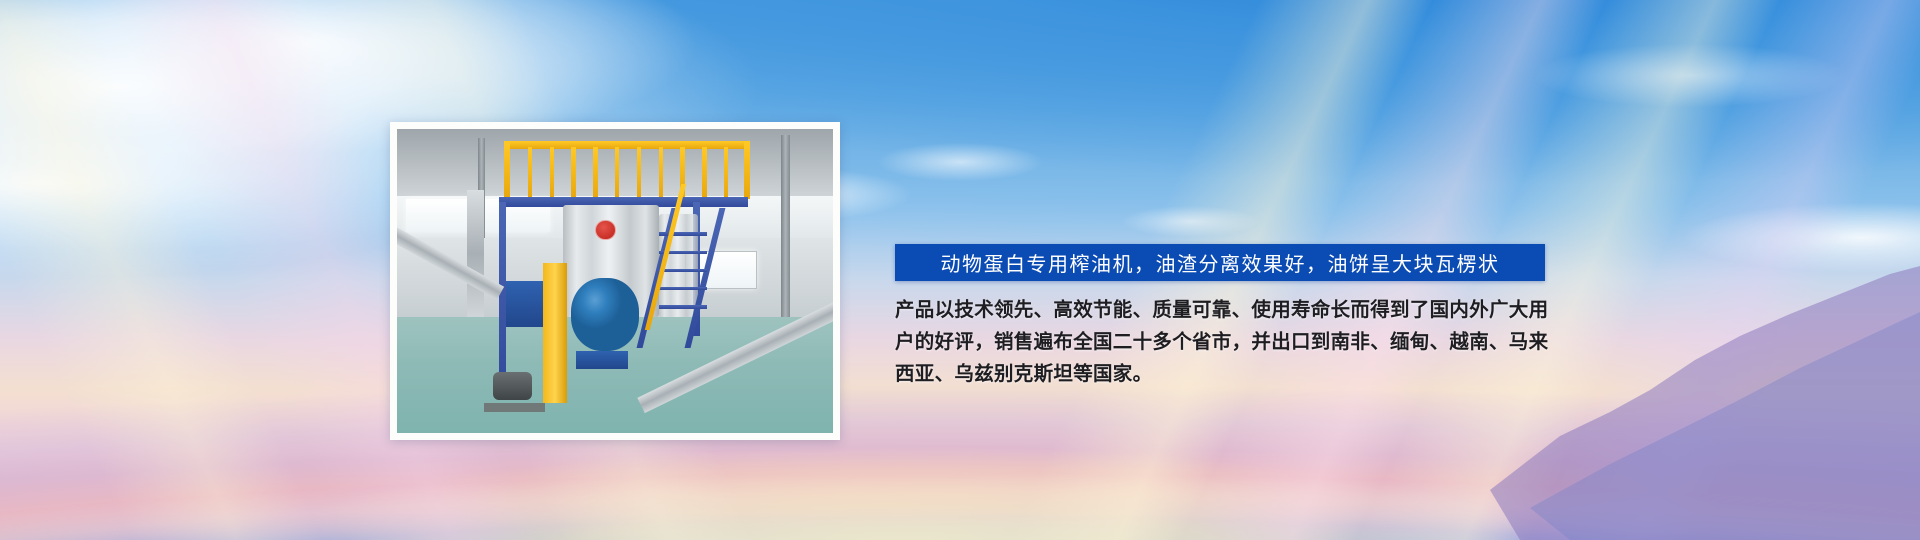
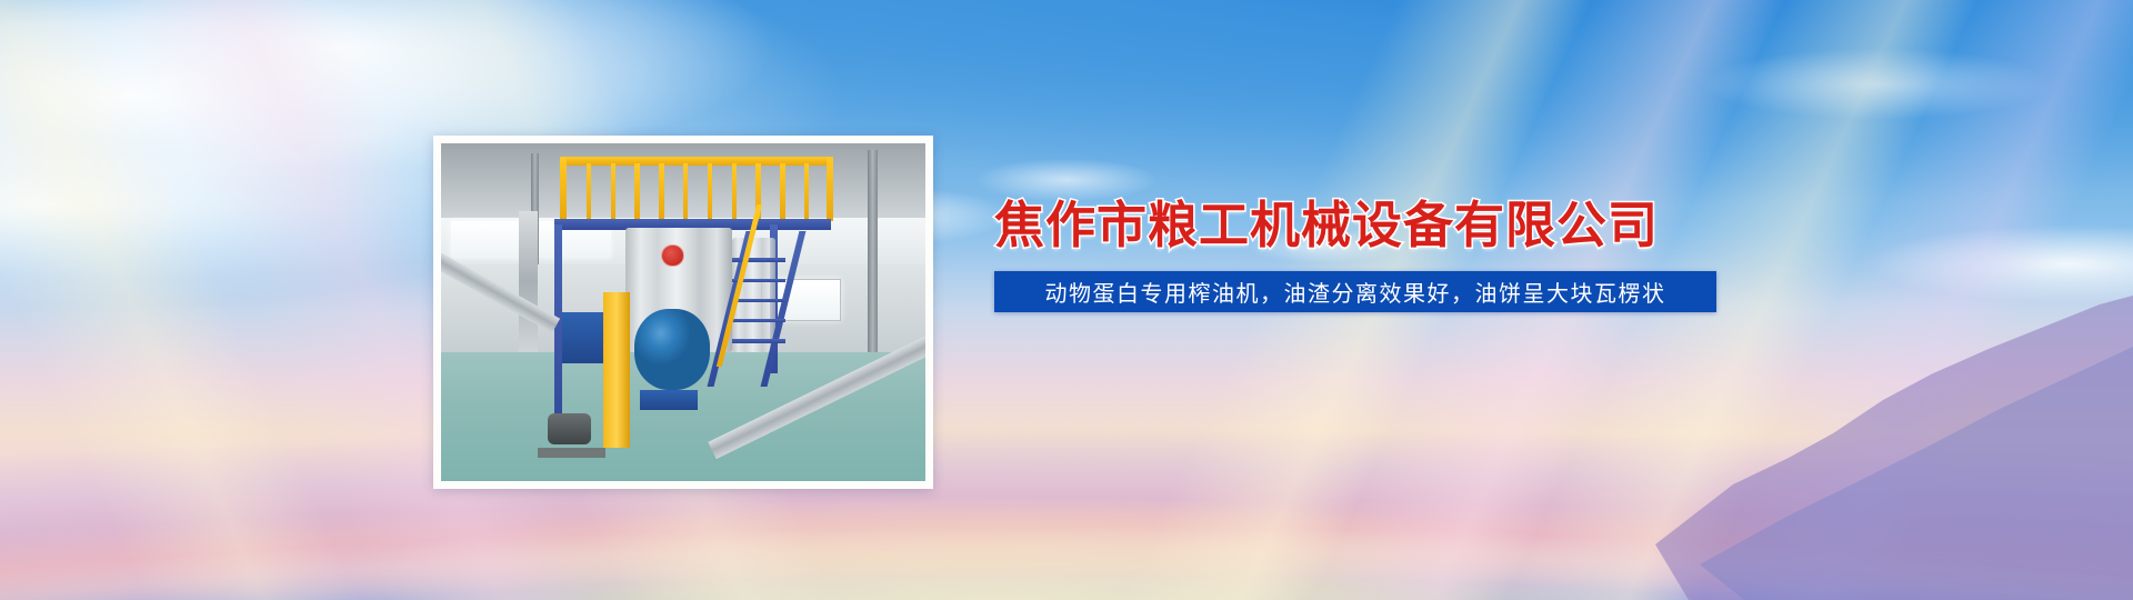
+ 焦作市粮工机械设备有限公司
  动物蛋白专用榨油机，油渣分离效果好，油饼呈大块瓦楞状
- 产品以技术领先、高效节能、质量可靠、使用寿命长而得到了国内外广大用户的好评，销售遍布全国二十多个省市，并出口到南非、缅甸、越南、马来西亚、乌兹别克斯坦等国家。
